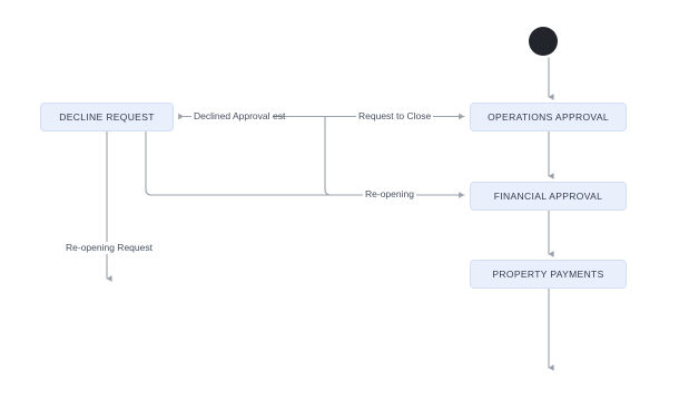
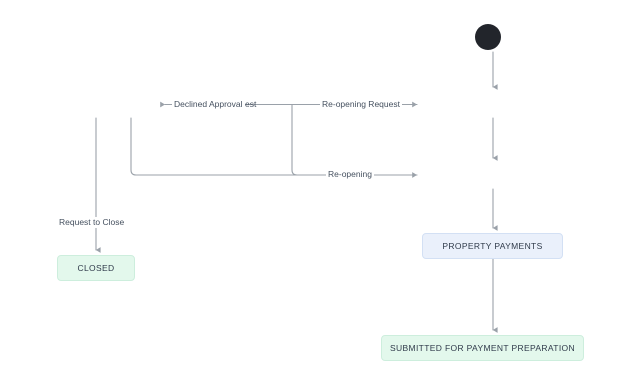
- DECLINE REQUEST
- OPERATIONS APPROVAL
- FINANCIAL APPROVAL
  PROPERTY PAYMENTS
+ SUBMITTED FOR PAYMENT PREPARATION
+ CLOSED
  Declined Approval
  est
- Request to Close
+ Re-opening Request
  Re-opening
- Re-opening Request
+ Request to Close
